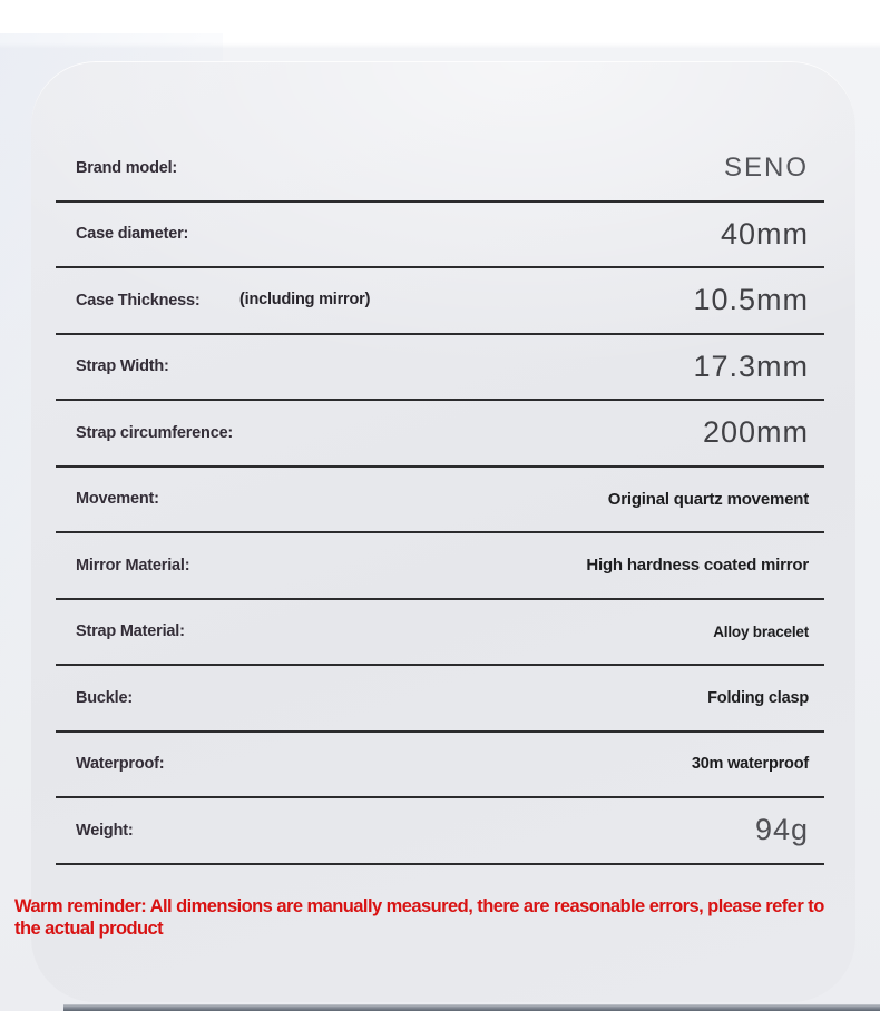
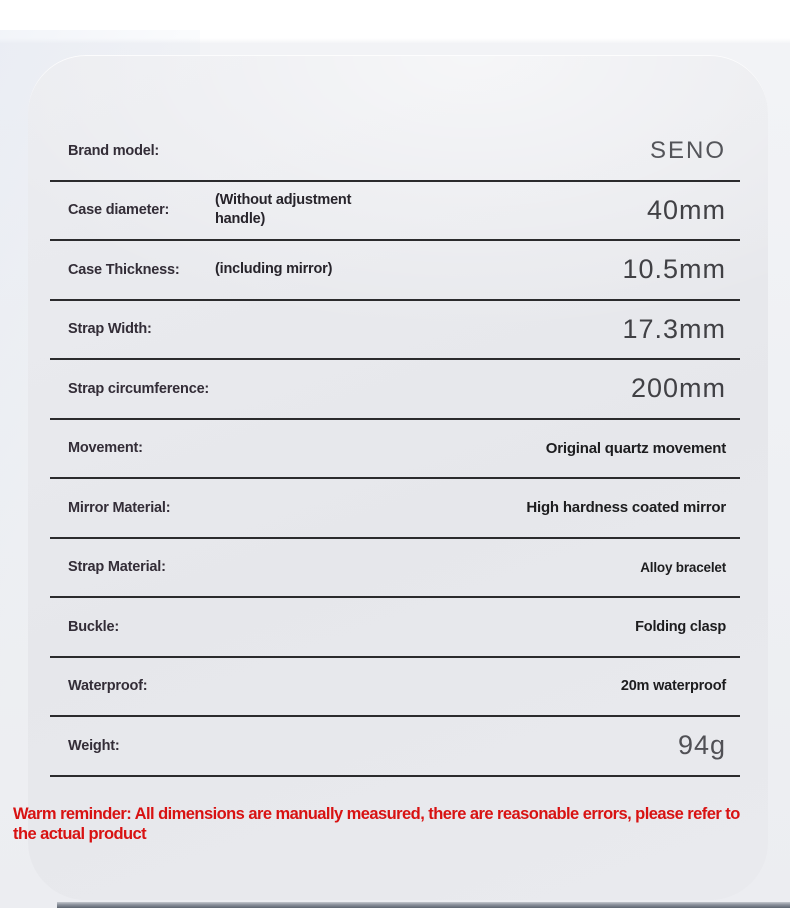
  Brand model:
  SENO
  Case diameter:
+ (Without adjustment handle)
  40mm
  Case Thickness:
  (including mirror)
  10.5mm
  Strap Width:
  17.3mm
  Strap circumference:
  200mm
  Movement:
  Original quartz movement
  Mirror Material:
  High hardness coated mirror
  Strap Material:
  Alloy bracelet
  Buckle:
  Folding clasp
  Waterproof:
- 30m waterproof
+ 20m waterproof
  Weight:
  94g
  Warm reminder: All dimensions are manually measured, there are reasonable errors, please refer to
  the actual product
